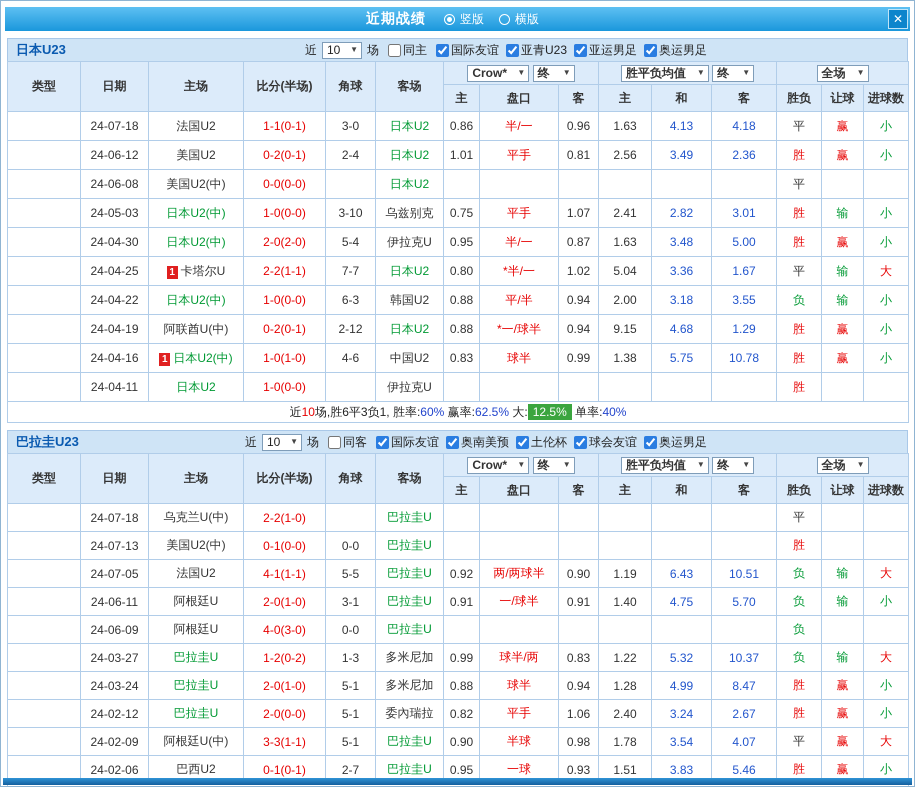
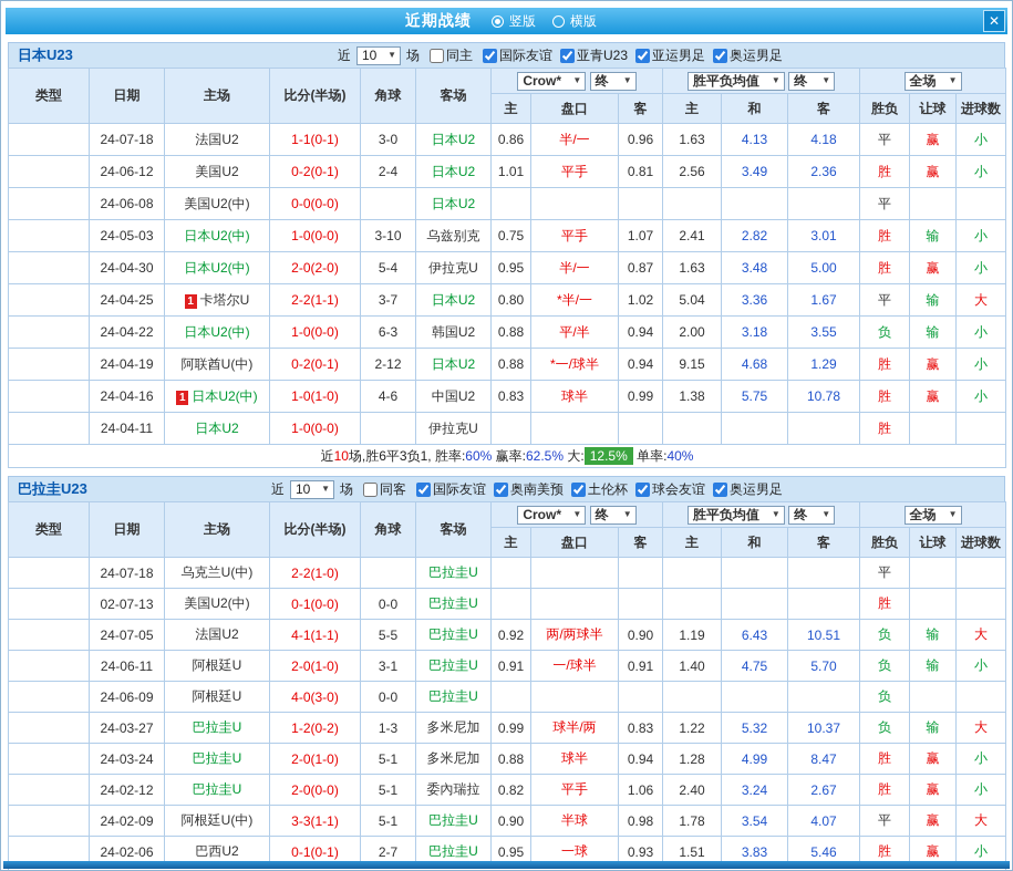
  近期战绩
  竖版
  横版
  ✕
  日本U23
  近
  10
  ▼
  场
  同主
  国际友谊
  亚青U23
  亚运男足
  奥运男足
  类型	日期	主场	比分(半场)	角球	客场	Crow* ▼ 终 ▼	胜平负均值 ▼ 终 ▼	全场 ▼
  主	盘口	客	主	和	客	胜负	让球	进球数
  	24-07-18	法国U2	1-1(0-1)	3-0	日本U2	0.86	半/一	0.96	1.63	4.13	4.18	平	赢	小
  	24-06-12	美国U2	0-2(0-1)	2-4	日本U2	1.01	平手	0.81	2.56	3.49	2.36	胜	赢	小
  	24-06-08	美国U2(中)	0-0(0-0)		日本U2							平
  	24-05-03	日本U2(中)	1-0(0-0)	3-10	乌兹别克	0.75	平手	1.07	2.41	2.82	3.01	胜	输	小
  	24-04-30	日本U2(中)	2-0(2-0)	5-4	伊拉克U	0.95	半/一	0.87	1.63	3.48	5.00	胜	赢	小
- 	24-04-25	1 卡塔尔U	2-2(1-1)	7-7	日本U2	0.80	*半/一	1.02	5.04	3.36	1.67	平	输	大
+ 	24-04-25	1 卡塔尔U	2-2(1-1)	3-7	日本U2	0.80	*半/一	1.02	5.04	3.36	1.67	平	输	大
  	24-04-22	日本U2(中)	1-0(0-0)	6-3	韩国U2	0.88	平/半	0.94	2.00	3.18	3.55	负	输	小
  	24-04-19	阿联酋U(中)	0-2(0-1)	2-12	日本U2	0.88	*一/球半	0.94	9.15	4.68	1.29	胜	赢	小
  	24-04-16	1 日本U2(中)	1-0(1-0)	4-6	中国U2	0.83	球半	0.99	1.38	5.75	10.78	胜	赢	小
  	24-04-11	日本U2	1-0(0-0)		伊拉克U							胜
  近10场,胜6平3负1, 胜率:60% 赢率:62.5% 大: 12.5% 单率:40%
  巴拉圭U23
  近
  10
  ▼
  场
  同客
  国际友谊
  奥南美预
  土伦杯
  球会友谊
  奥运男足
  类型	日期	主场	比分(半场)	角球	客场	Crow* ▼ 终 ▼	胜平负均值 ▼ 终 ▼	全场 ▼
  主	盘口	客	主	和	客	胜负	让球	进球数
  	24-07-18	乌克兰U(中)	2-2(1-0)		巴拉圭U							平
- 	24-07-13	美国U2(中)	0-1(0-0)	0-0	巴拉圭U							胜
+ 	02-07-13	美国U2(中)	0-1(0-0)	0-0	巴拉圭U							胜
  	24-07-05	法国U2	4-1(1-1)	5-5	巴拉圭U	0.92	两/两球半	0.90	1.19	6.43	10.51	负	输	大
  	24-06-11	阿根廷U	2-0(1-0)	3-1	巴拉圭U	0.91	一/球半	0.91	1.40	4.75	5.70	负	输	小
  	24-06-09	阿根廷U	4-0(3-0)	0-0	巴拉圭U							负
  	24-03-27	巴拉圭U	1-2(0-2)	1-3	多米尼加	0.99	球半/两	0.83	1.22	5.32	10.37	负	输	大
  	24-03-24	巴拉圭U	2-0(1-0)	5-1	多米尼加	0.88	球半	0.94	1.28	4.99	8.47	胜	赢	小
  	24-02-12	巴拉圭U	2-0(0-0)	5-1	委內瑞拉	0.82	平手	1.06	2.40	3.24	2.67	胜	赢	小
  	24-02-09	阿根廷U(中)	3-3(1-1)	5-1	巴拉圭U	0.90	半球	0.98	1.78	3.54	4.07	平	赢	大
  	24-02-06	巴西U2	0-1(0-1)	2-7	巴拉圭U	0.95	一球	0.93	1.51	3.83	5.46	胜	赢	小
